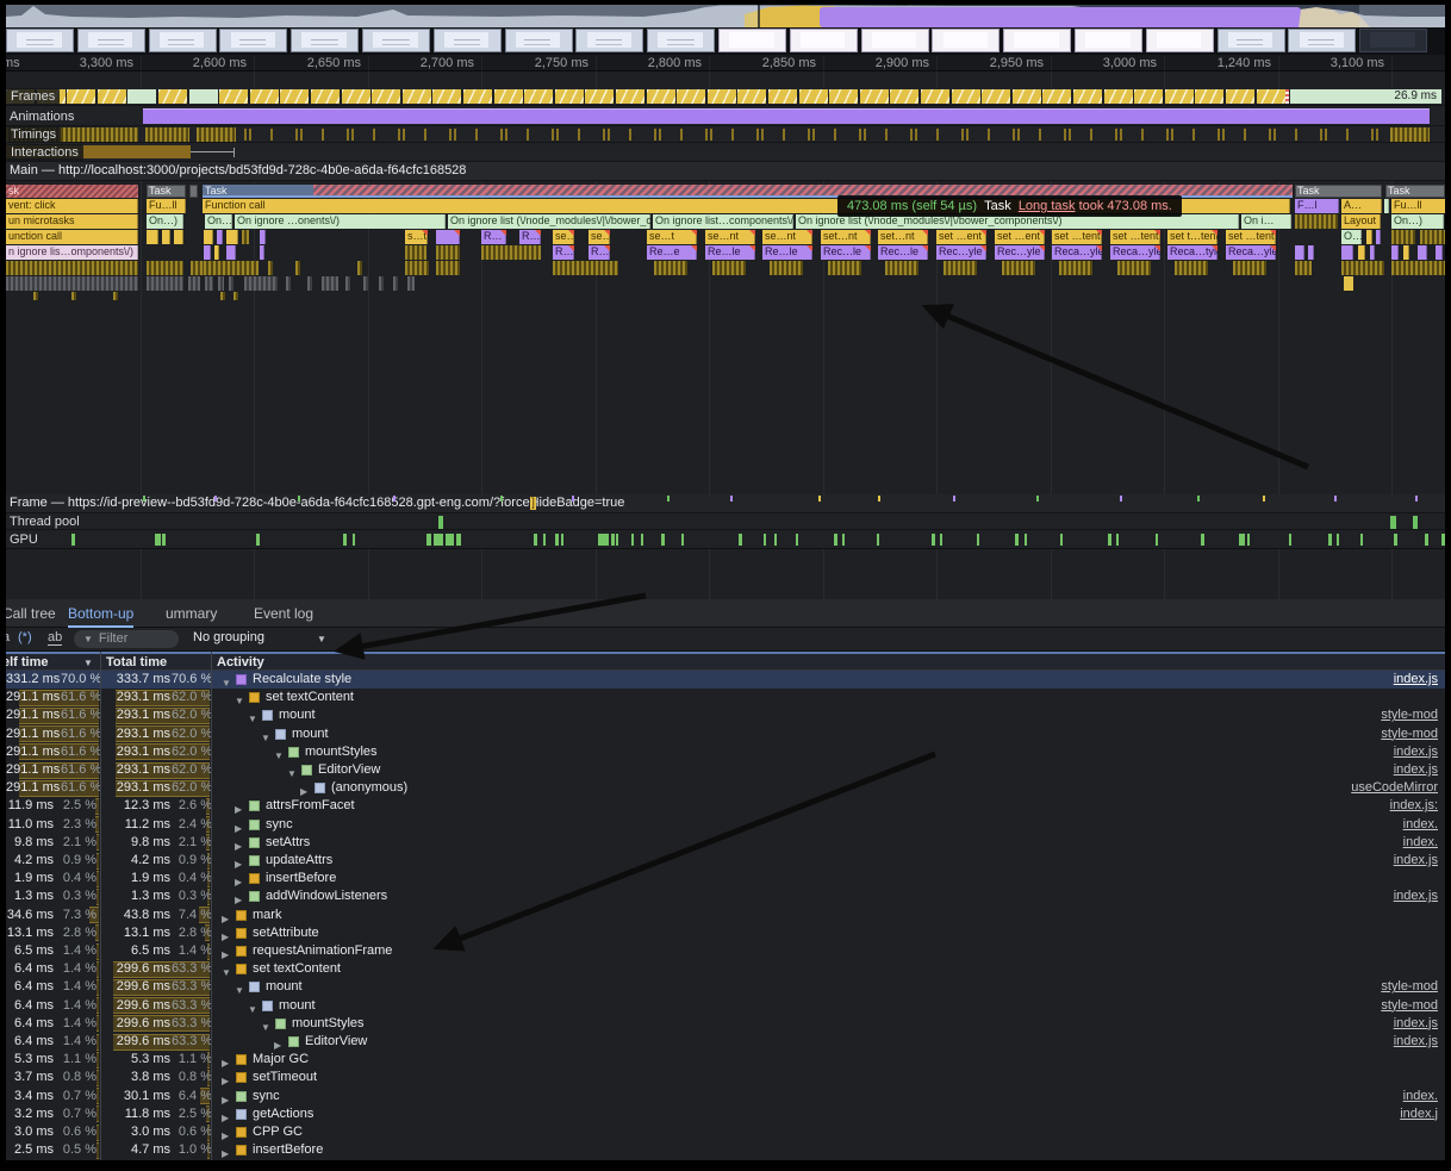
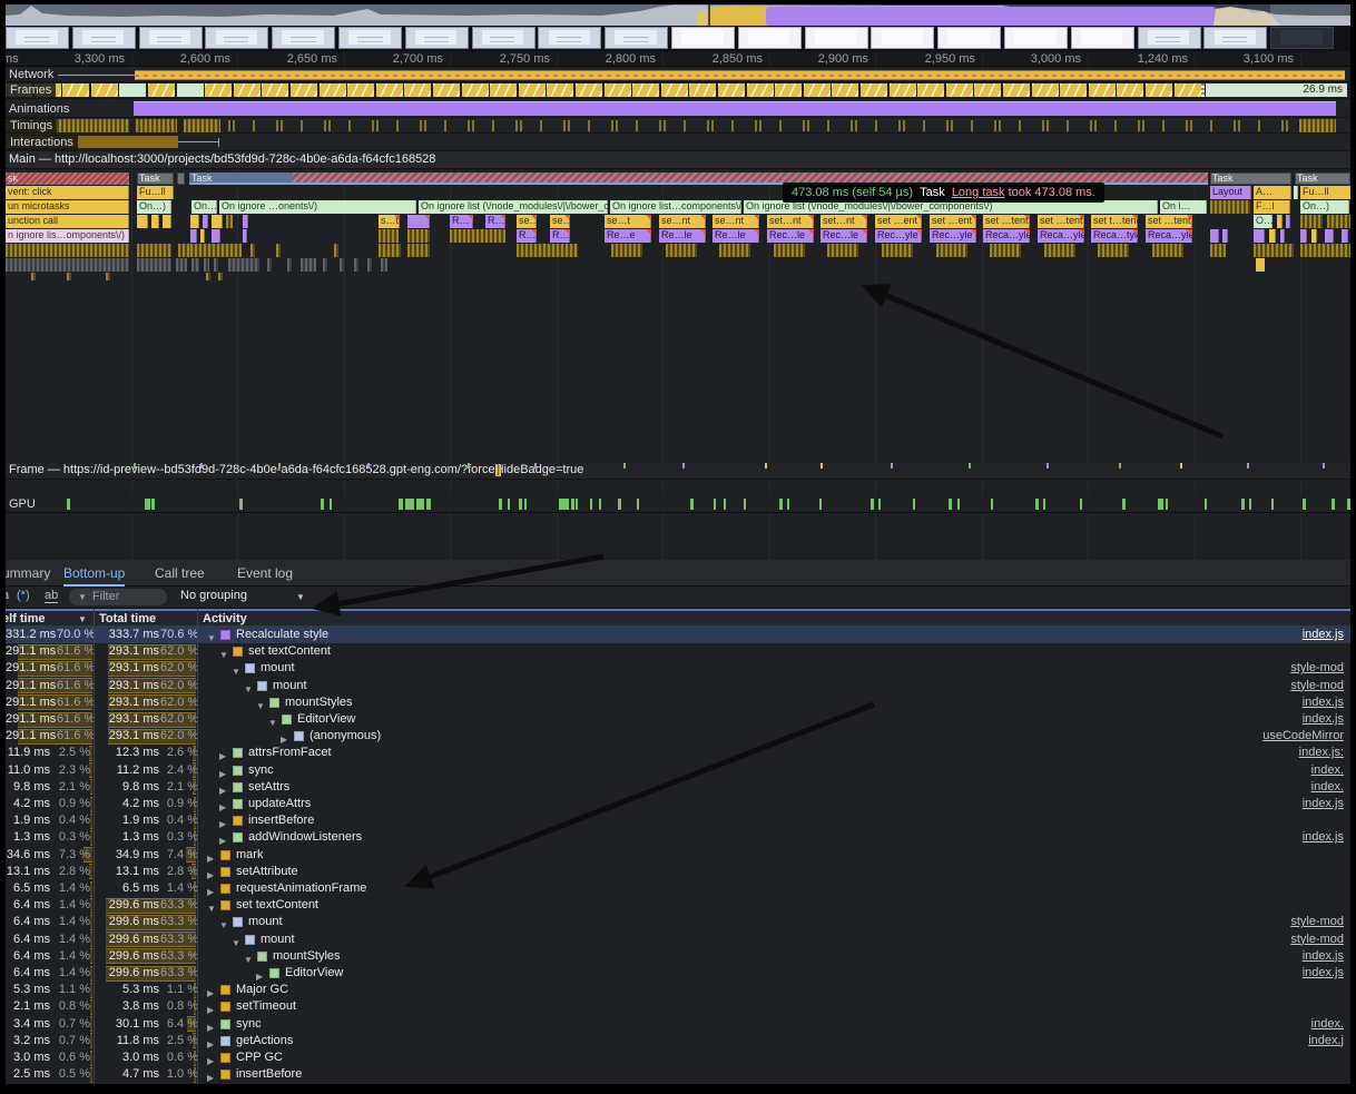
  ms
  3,300 ms
  2,600 ms
  2,650 ms
  2,700 ms
  2,750 ms
  2,800 ms
  2,850 ms
  2,900 ms
  2,950 ms
  3,000 ms
  1,240 ms
  3,100 ms
+ Network
  Frames
  26.9 ms
  Animations
  Timings
  Interactions
  Main — http://localhost:3000/projects/bd53fd9d-728c-4b0e-a6da-f64cfc168528
  sk
  Task
  Task
  Task
  Task
  vent: click
  Fu…ll
- Function call
- F…l
+ Layout
  A…
  Fu…ll
  un microtasks
  On…)
  On…
  On ignore …onents\/)
  On ignore list (\/node_modules\/|\/bower_c
  On ignore list…components\/
  On ignore list (\/node_modules\/|\/bower_components\/)
  On i…
- Layout
+ F…l
  On…)
  unction call
  s…t
  R…
  R…
  se…
  se…
  se…t
  se…nt
  se…nt
  set…nt
  set…nt
  set …ent
  set …ent
  set …tent
  set …tent
  set t…tent
  set …tent
  O…
  n ignore lis…omponents\/)
  Re…e
  Re…le
  Re…le
  Rec…le
  Rec…le
  Rec…yle
  Rec…yle
  Reca…yle
  Reca…yle
  Reca…tyl
  Reca…yle
  473.08 ms (self 54 µs) Task Long task took 473.08 ms.
  Frame — https://id-preview--bd53fd9d-728c-4b0e-a6da-f64cfc168528.gpt-eng.com/?forceideBadge=true
  ]
- Thread pool
  GPU
- Call tree
+ ummary
  Bottom-up
- ummary
+ Call tree
  Event log
  a
  (*)
  ab
  ▼ Filter
  No grouping
  ▼
  elf time
  ▼
  Total time
  Activity
  331.2 m
  70.0 %
  333.7 ms
  70.6 %
  ▼
  Recalculate style
  index.js
  291.1 m
  61.6 %
  293.1 ms
  62.0 %
  ▼
  set textContent
  291.1 m
  61.6 %
  293.1 ms
  62.0 %
  ▼
  mount
  style-mod
  291.1 m
  61.6 %
  293.1 ms
  62.0 %
  ▼
  mount
  style-mod
  291.1 m
  61.6 %
  293.1 ms
  62.0 %
  ▼
  mountStyles
  index.js
  291.1 m
  61.6 %
  293.1 ms
  62.0 %
  ▼
  EditorView
  index.js
  291.1 m
  61.6 %
  293.1 ms
  62.0 %
  ▶
  (anonymous)
  useCodeMirror
  11.9 ms
  2.5 %
  12.3 ms
  2.6 %
  ▶
  attrsFromFacet
  index.js:
  11.0 ms
  2.3 %
  11.2 ms
  2.4 %
  ▶
  sync
  index.
  9.8 ms
  2.1 %
  9.8 ms
  2.1 %
  ▶
  setAttrs
  index.
  4.2 ms
  0.9 %
  4.2 ms
  0.9 %
  ▶
  updateAttrs
  index.js
  1.9 ms
  0.4 %
  1.9 ms
  0.4 %
  ▶
  insertBefore
  1.3 ms
  0.3 %
  1.3 ms
  0.3 %
  ▶
  addWindowListeners
  index.js
  34.6 ms
  7.3 %
- 43.8 ms
+ 34.9 ms
  7.4 %
  ▶
  mark
  13.1 ms
  2.8 %
  13.1 ms
  2.8 %
  ▶
  setAttribute
  6.5 ms
  1.4 %
  6.5 ms
  1.4 %
  ▶
  requestAnimationFrame
  6.4 ms
  1.4 %
  299.6 ms
  63.3 %
  ▼
  set textContent
  6.4 ms
  1.4 %
  299.6 ms
  63.3 %
  ▼
  mount
  style-mod
  6.4 ms
  1.4 %
  299.6 ms
  63.3 %
  ▼
  mount
  style-mod
  6.4 ms
  1.4 %
  299.6 ms
  63.3 %
  ▼
  mountStyles
  index.js
  6.4 ms
  1.4 %
  299.6 ms
  63.3 %
  ▶
  EditorView
  index.js
  5.3 ms
  1.1 %
  5.3 ms
  1.1 %
  ▶
  Major GC
- 3.7 ms
+ 2.1 ms
  0.8 %
  3.8 ms
  0.8 %
  ▶
  setTimeout
  3.4 ms
  0.7 %
  30.1 ms
  6.4 %
  ▶
  sync
  index.
  3.2 ms
  0.7 %
  11.8 ms
  2.5 %
  ▶
  getActions
  index.j
  3.0 ms
  0.6 %
  3.0 ms
  0.6 %
  ▶
  CPP GC
  2.5 ms
  0.5 %
  4.7 ms
  1.0 %
  ▶
  insertBefore
